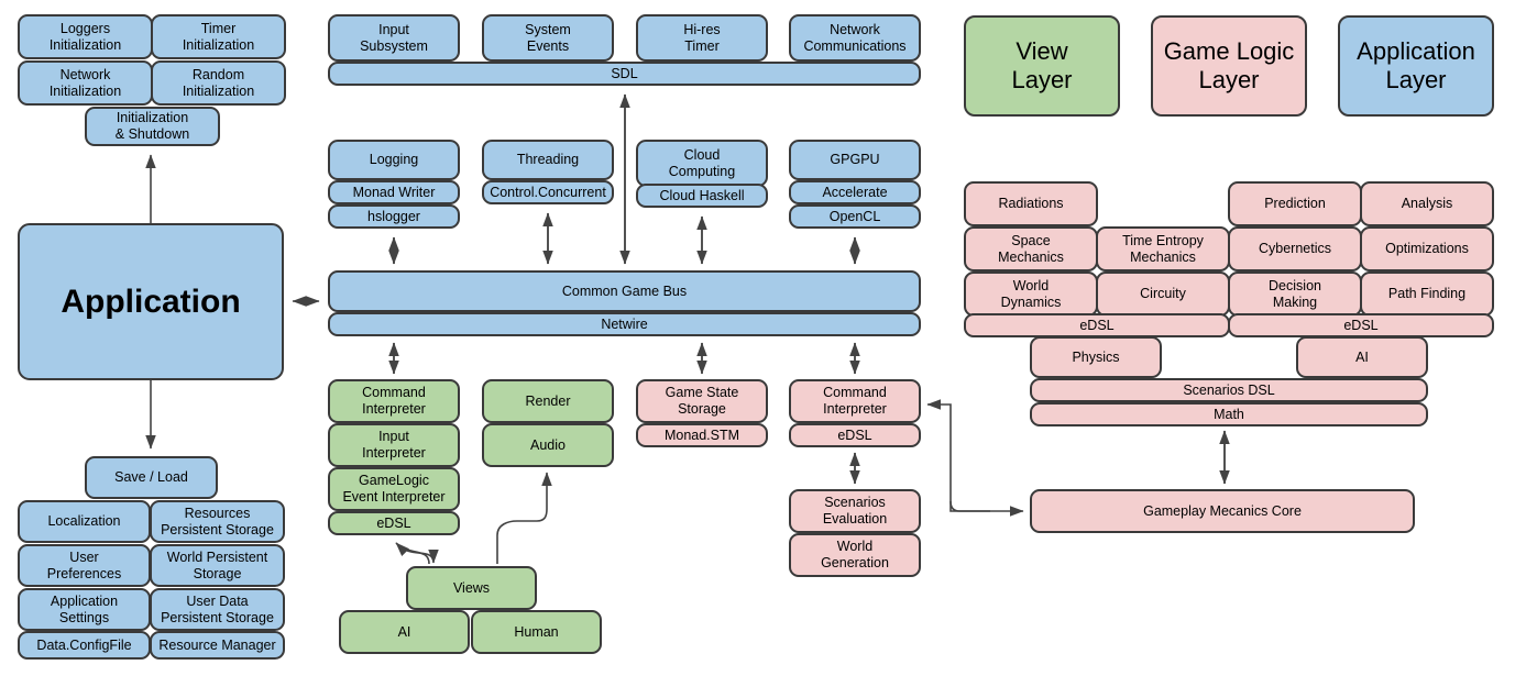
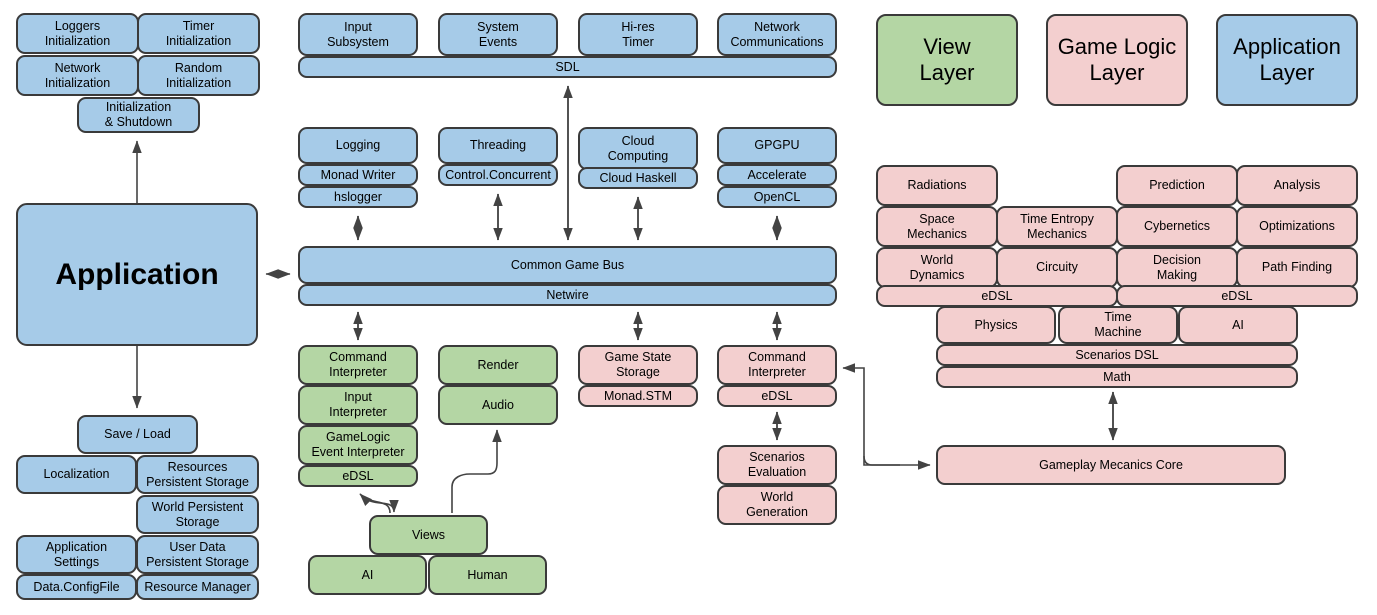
  View
  Layer
  Game Logic
  Layer
  Application
  Layer
  Loggers
  Initialization
  Timer
  Initialization
  Network
  Initialization
  Random
  Initialization
  Initialization
  & Shutdown
  Application
  Save / Load
  Localization
  Resources
  Persistent Storage
- User
- Preferences
  World Persistent
  Storage
  Application
  Settings
  User Data
  Persistent Storage
  Data.ConfigFile
  Resource Manager
  Input
  Subsystem
  System
  Events
  Hi-res
  Timer
  Network
  Communications
  SDL
  Logging
  Monad Writer
  hslogger
  Threading
  Control.Concurrent
  Cloud
  Computing
  Cloud Haskell
  GPGPU
  Accelerate
  OpenCL
  Common Game Bus
  Netwire
  Command
  Interpreter
  Input
  Interpreter
  GameLogic
  Event Interpreter
  eDSL
  Render
  Audio
  Views
  AI
  Human
  Game State
  Storage
  Monad.STM
  Command
  Interpreter
  eDSL
  Scenarios
  Evaluation
  World
  Generation
  Radiations
  Space
  Mechanics
  Time Entropy
  Mechanics
  World
  Dynamics
  Circuity
  eDSL
  Prediction
  Analysis
  Cybernetics
  Optimizations
  Decision
  Making
  Path Finding
  eDSL
  Physics
+ Time
+ Machine
  AI
  Scenarios DSL
  Math
  Gameplay Mecanics Core
